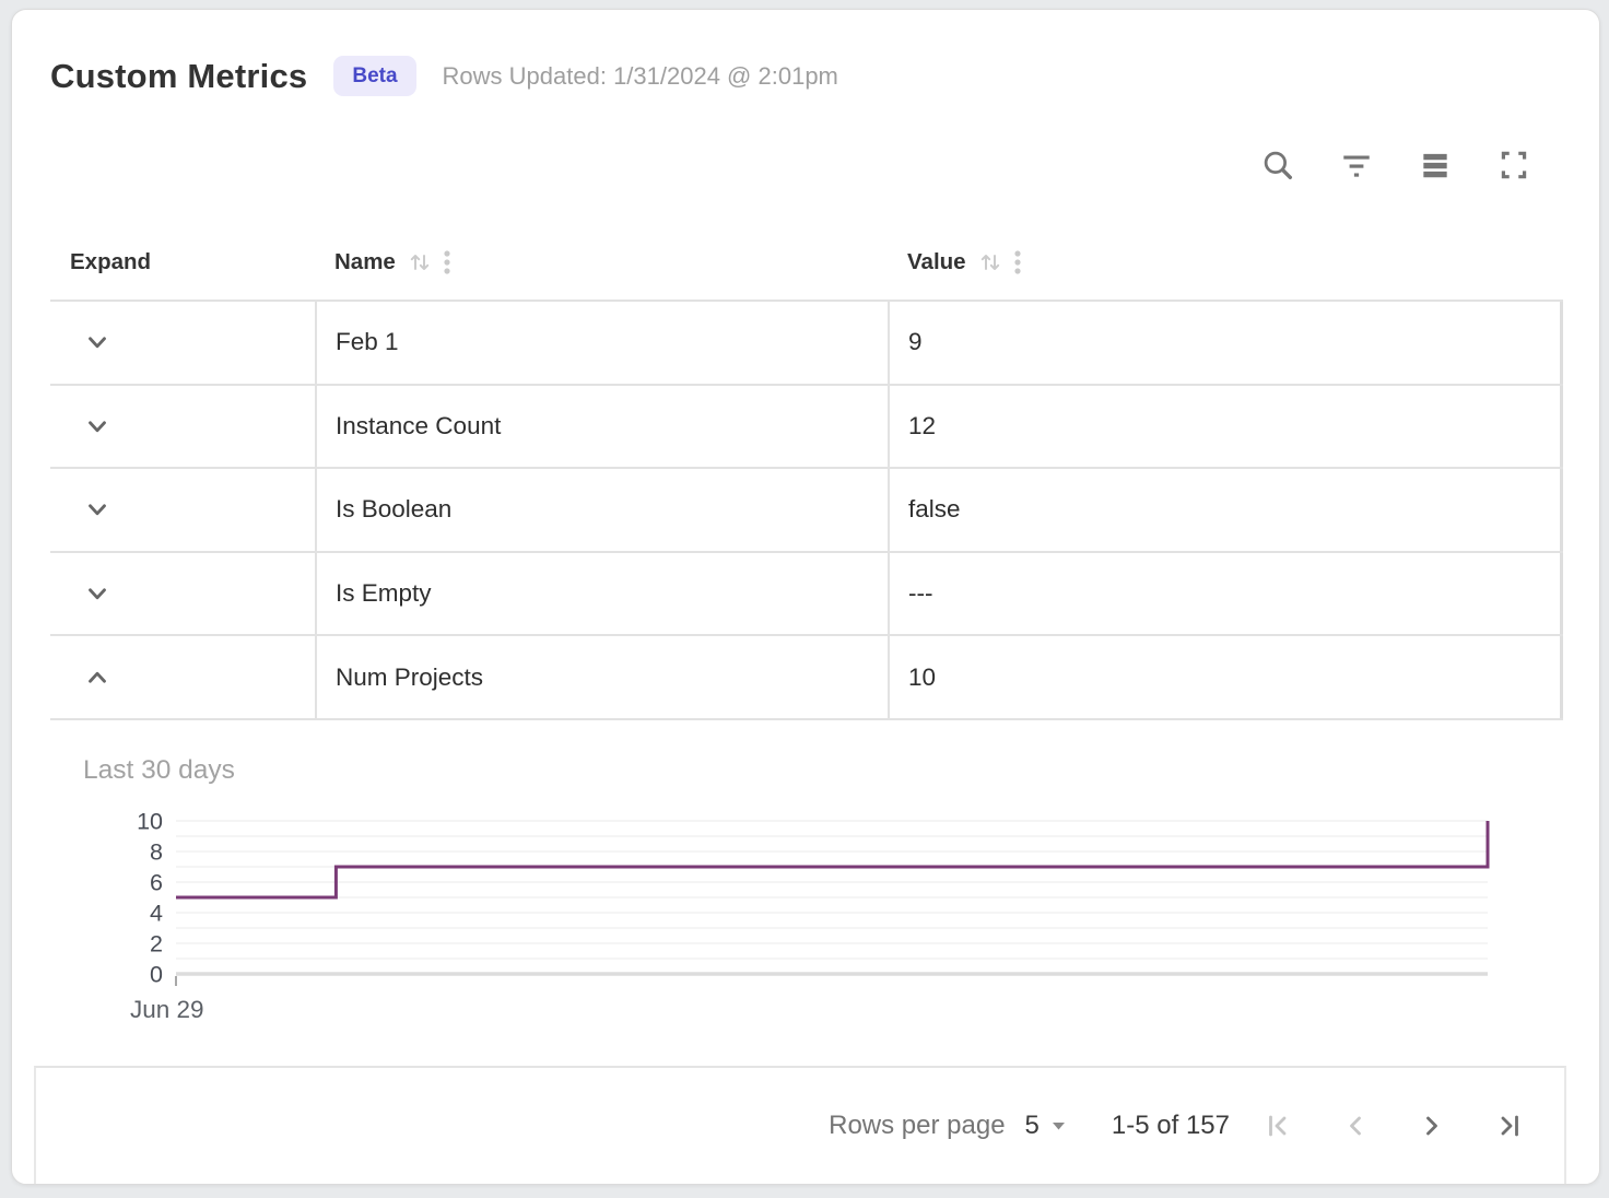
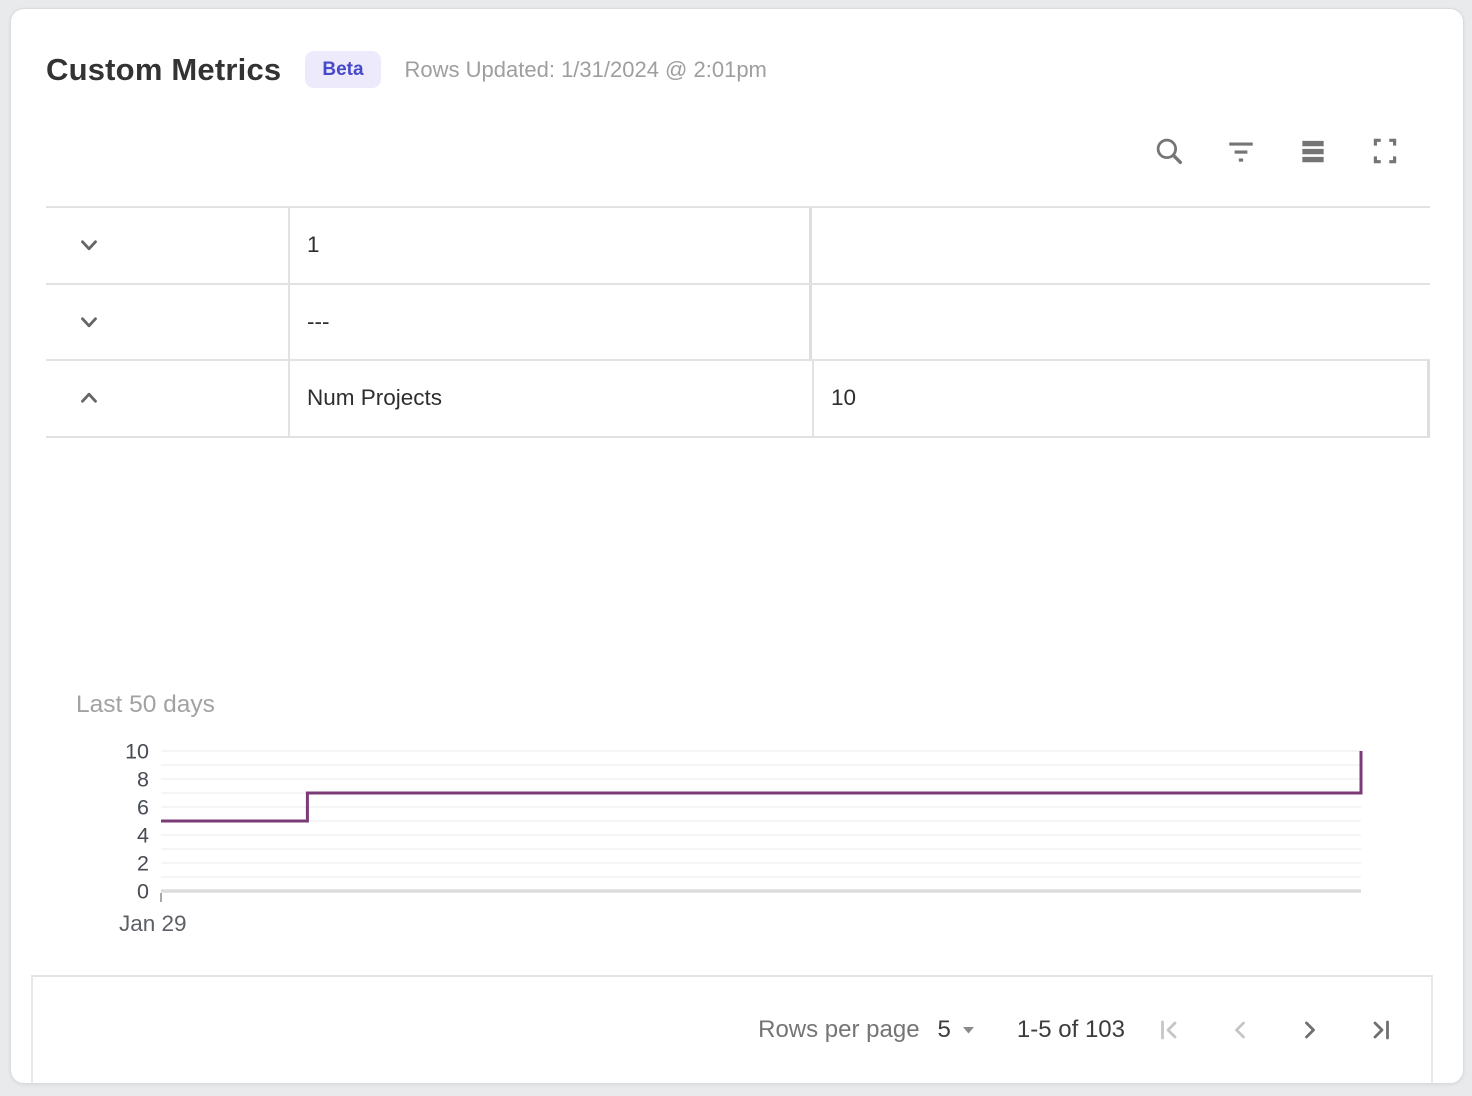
  Custom Metrics
  Beta
  Rows Updated: 1/31/2024 @ 2:01pm
- Expand
- Name
- Value
- Feb 1
- 9
+ 1
- Instance Count
- 12
- Is Boolean
- false
- Is Empty
  ---
  Num Projects
  10
- Last 30 days
+ Last 50 days
  0
  2
  4
  6
  8
  10
- Jun 29
+ Jan 29
  Rows per page
  5
- 1-5 of 157
+ 1-5 of 103
